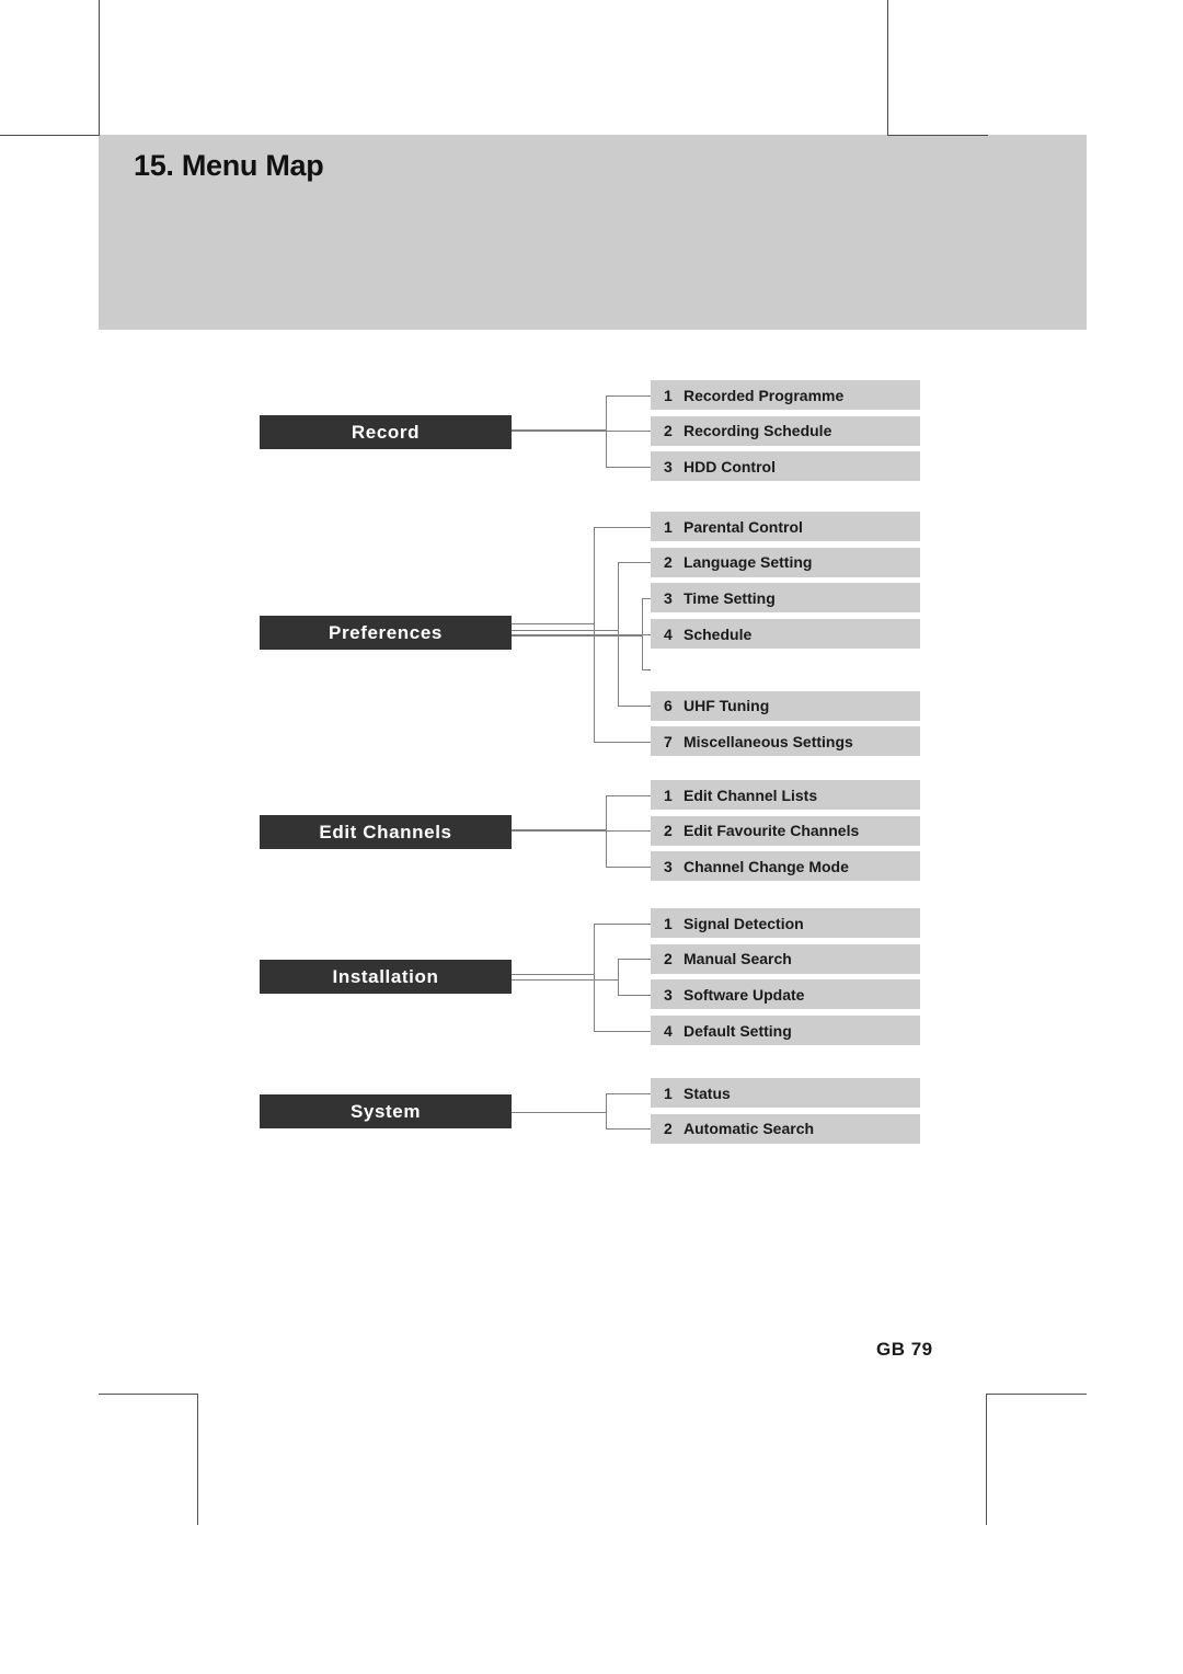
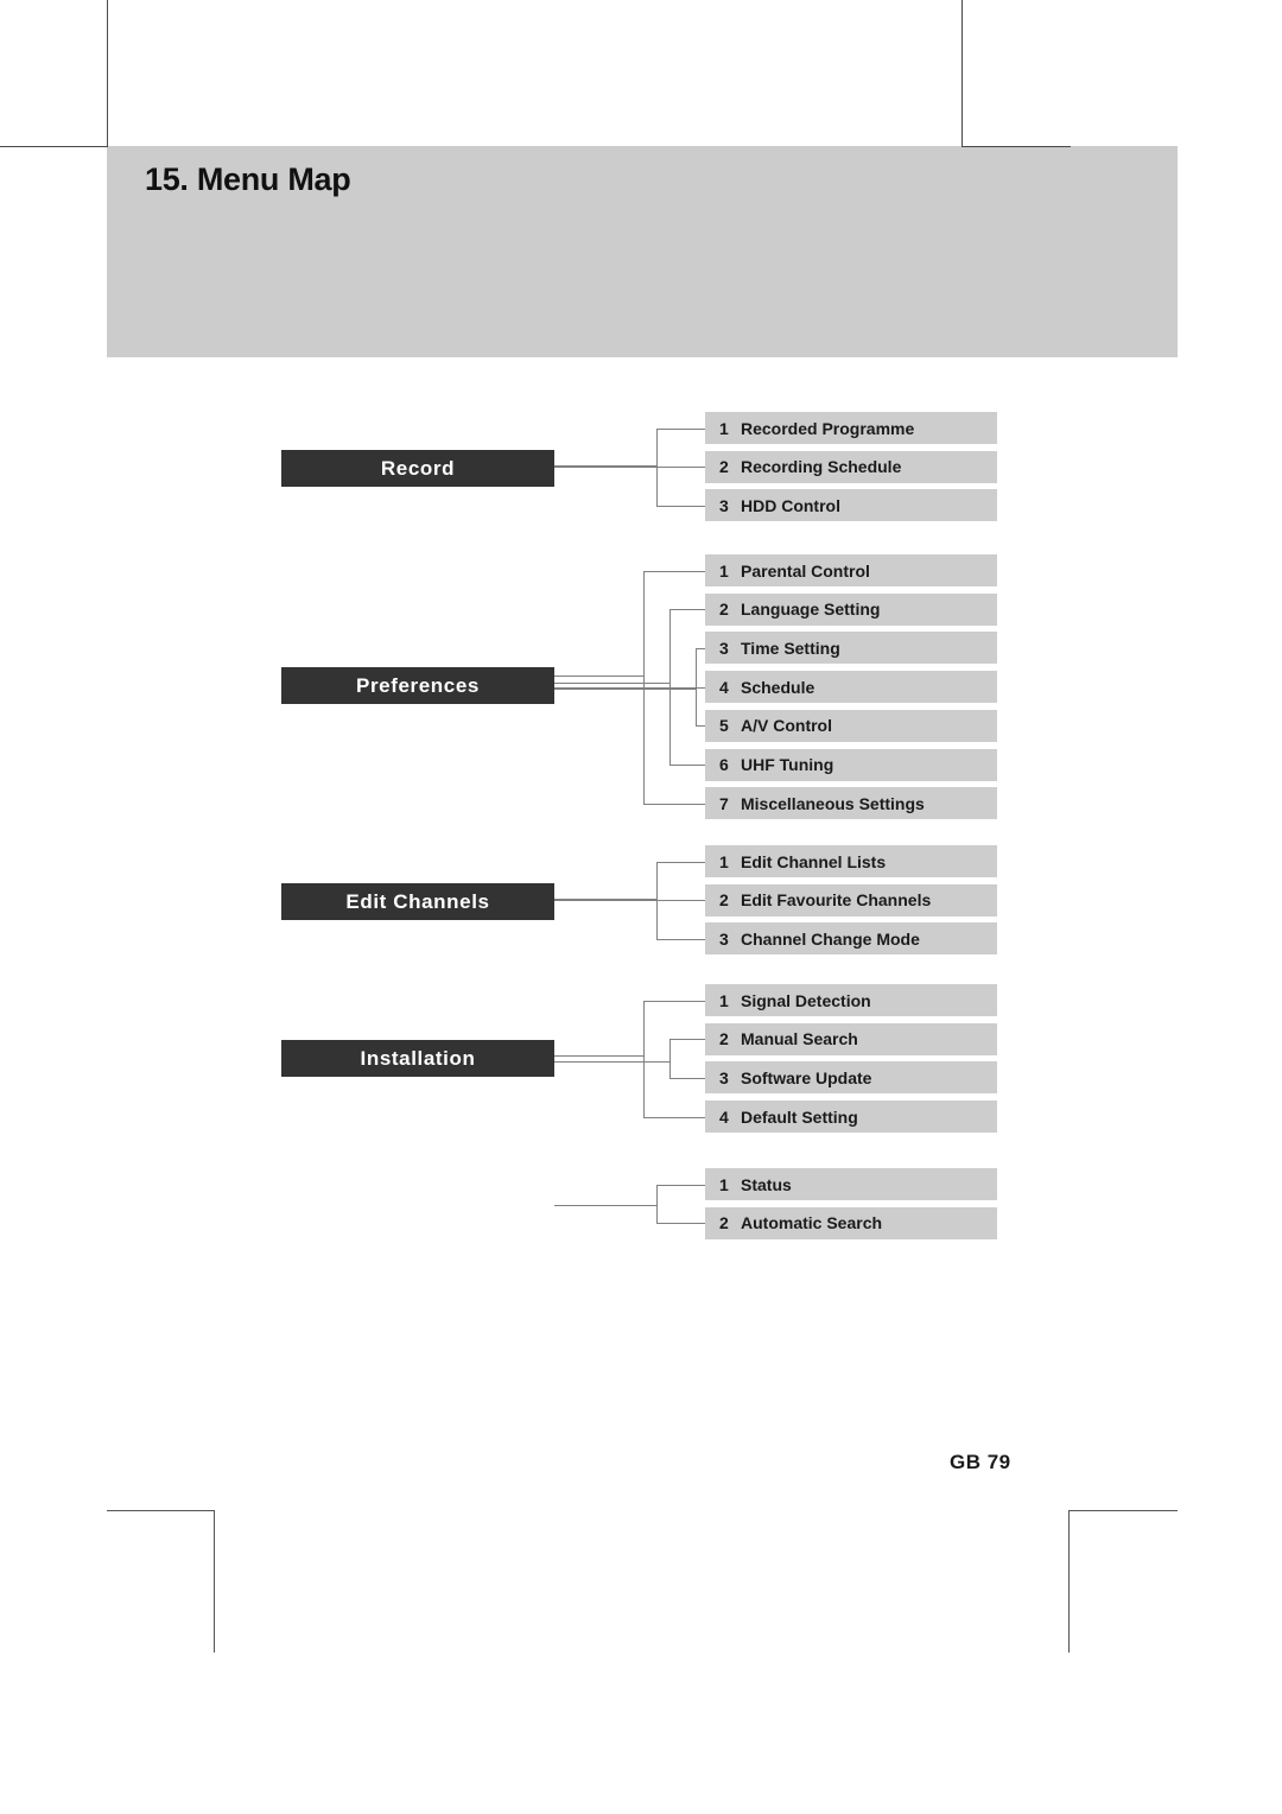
  15. Menu Map
  Record
  1
  Recorded Programme
  2
  Recording Schedule
  3
  HDD Control
  Preferences
  1
  Parental Control
  2
  Language Setting
  3
  Time Setting
  4
  Schedule
+ 5
+ A/V Control
  6
  UHF Tuning
  7
  Miscellaneous Settings
  Edit Channels
  1
  Edit Channel Lists
  2
  Edit Favourite Channels
  3
  Channel Change Mode
  Installation
  1
  Signal Detection
  2
  Manual Search
  3
  Software Update
  4
  Default Setting
- System
  1
  Status
  2
  Automatic Search
  GB 79
